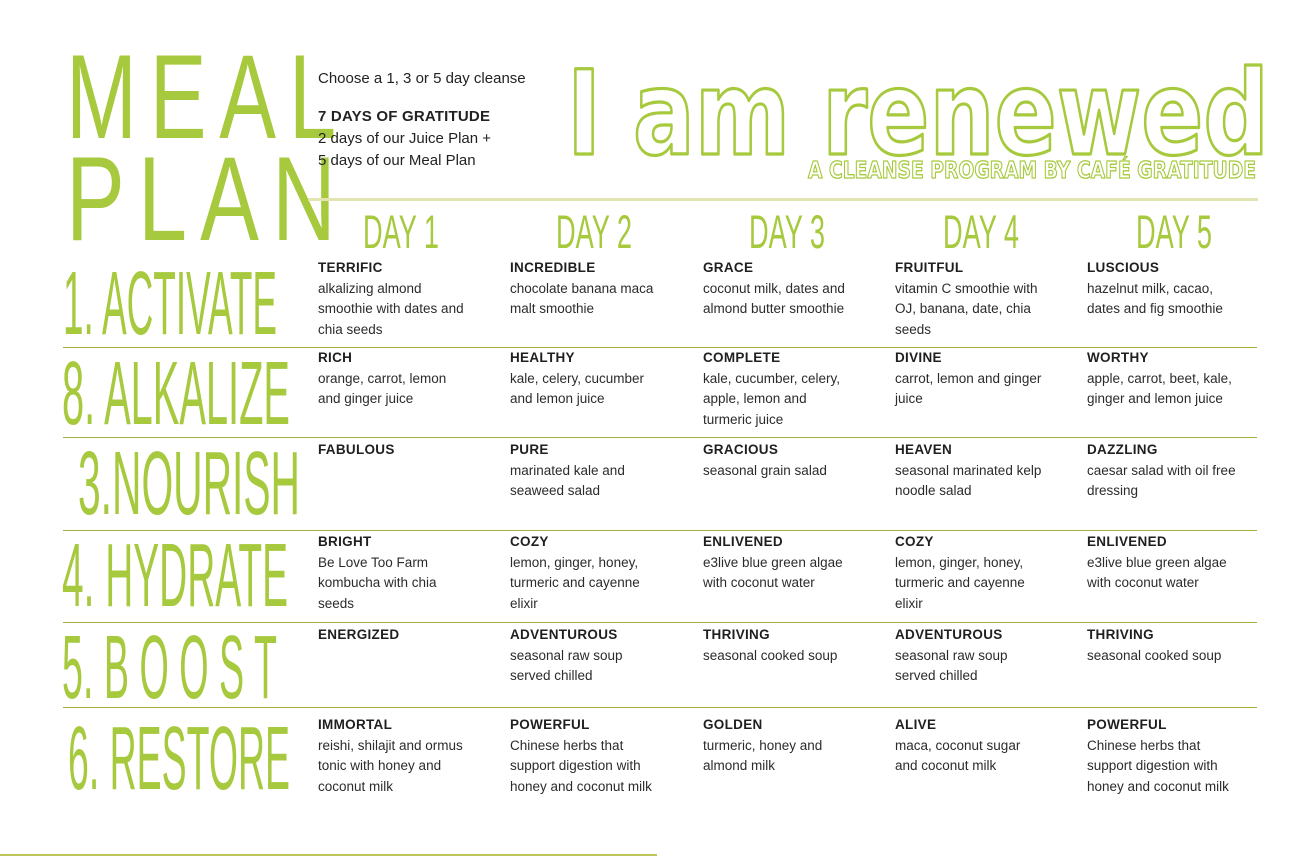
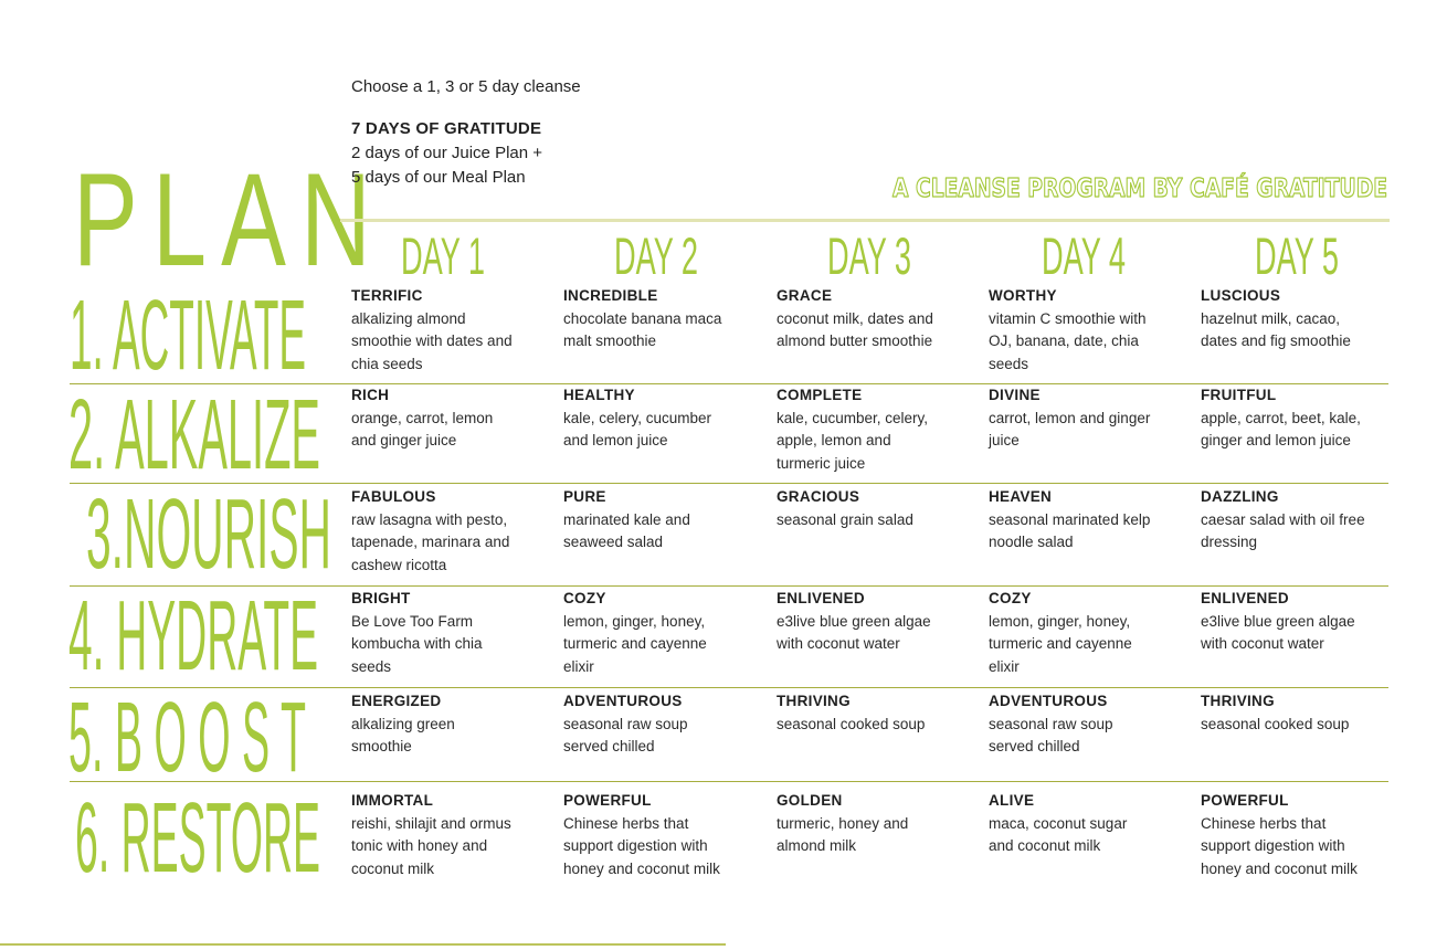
- MEAL
  PLA
  Choose a 1, 3 or 5 day cleanse
  7 DAYS OF GRATITUDE
  2 days of our Juice Plan +
  5 days of our Meal Plan
- I am renewed
  A CLEANSE PROGRAM BY CAFÉ GRATITUDE
  1. ACTIVATE
- 8. ALKALIZE
+ 2. ALKALIZE
  3.NOURISH
  4. HYDRATE
  5. B O O S T
  6. RESTORE
  DAY 1
  DAY 2
  DAY 3
  DAY 4
  DAY 5
  TERRIFIC
  alkalizing almond
  smoothie with dates and
  chia seeds
  INCREDIBLE
  chocolate banana maca
  malt smoothie
  GRACE
  coconut milk, dates and
  almond butter smoothie
- FRUITFUL
+ WORTHY
  vitamin C smoothie with
  OJ, banana, date, chia
  seeds
  LUSCIOUS
  hazelnut milk, cacao,
  dates and fig smoothie
  RICH
  orange, carrot, lemon
  and ginger juice
  HEALTHY
  kale, celery, cucumber
  and lemon juice
  COMPLETE
  kale, cucumber, celery,
  apple, lemon and
  turmeric juice
  DIVINE
  carrot, lemon and ginger
  juice
- WORTHY
+ FRUITFUL
  apple, carrot, beet, kale,
  ginger and lemon juice
  FABULOUS
+ raw lasagna with pesto,
+ tapenade, marinara and
+ cashew ricotta
  PURE
  marinated kale and
  seaweed salad
  GRACIOUS
  seasonal grain salad
  HEAVEN
  seasonal marinated kelp
  noodle salad
  DAZZLING
  caesar salad with oil free
  dressing
  BRIGHT
  Be Love Too Farm
  kombucha with chia
  seeds
  COZY
  lemon, ginger, honey,
  turmeric and cayenne
  elixir
  ENLIVENED
  e3live blue green algae
  with coconut water
  COZY
  lemon, ginger, honey,
  turmeric and cayenne
  elixir
  ENLIVENED
  e3live blue green algae
  with coconut water
  ENERGIZED
+ alkalizing green
+ smoothie
  ADVENTUROUS
  seasonal raw soup
  served chilled
  THRIVING
  seasonal cooked soup
  ADVENTUROUS
  seasonal raw soup
  served chilled
  THRIVING
  seasonal cooked soup
  IMMORTAL
  reishi, shilajit and ormus
  tonic with honey and
  coconut milk
  POWERFUL
  Chinese herbs that
  support digestion with
  honey and coconut milk
  GOLDEN
  turmeric, honey and
  almond milk
  ALIVE
  maca, coconut sugar
  and coconut milk
  POWERFUL
  Chinese herbs that
  support digestion with
  honey and coconut milk
